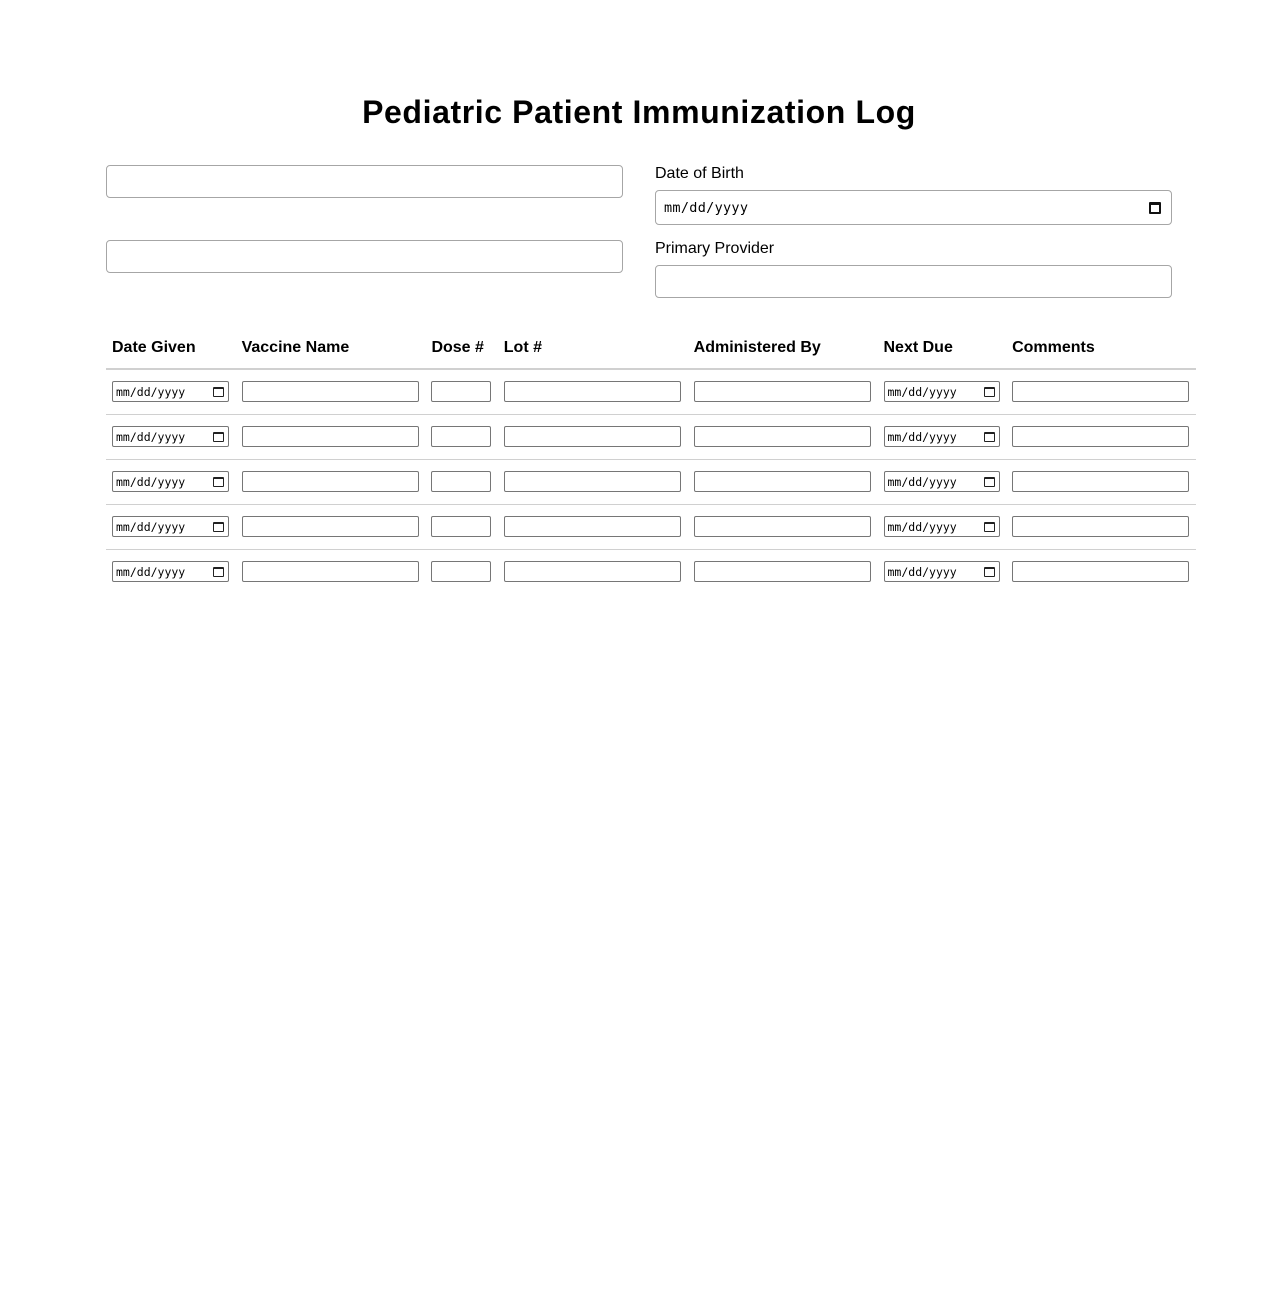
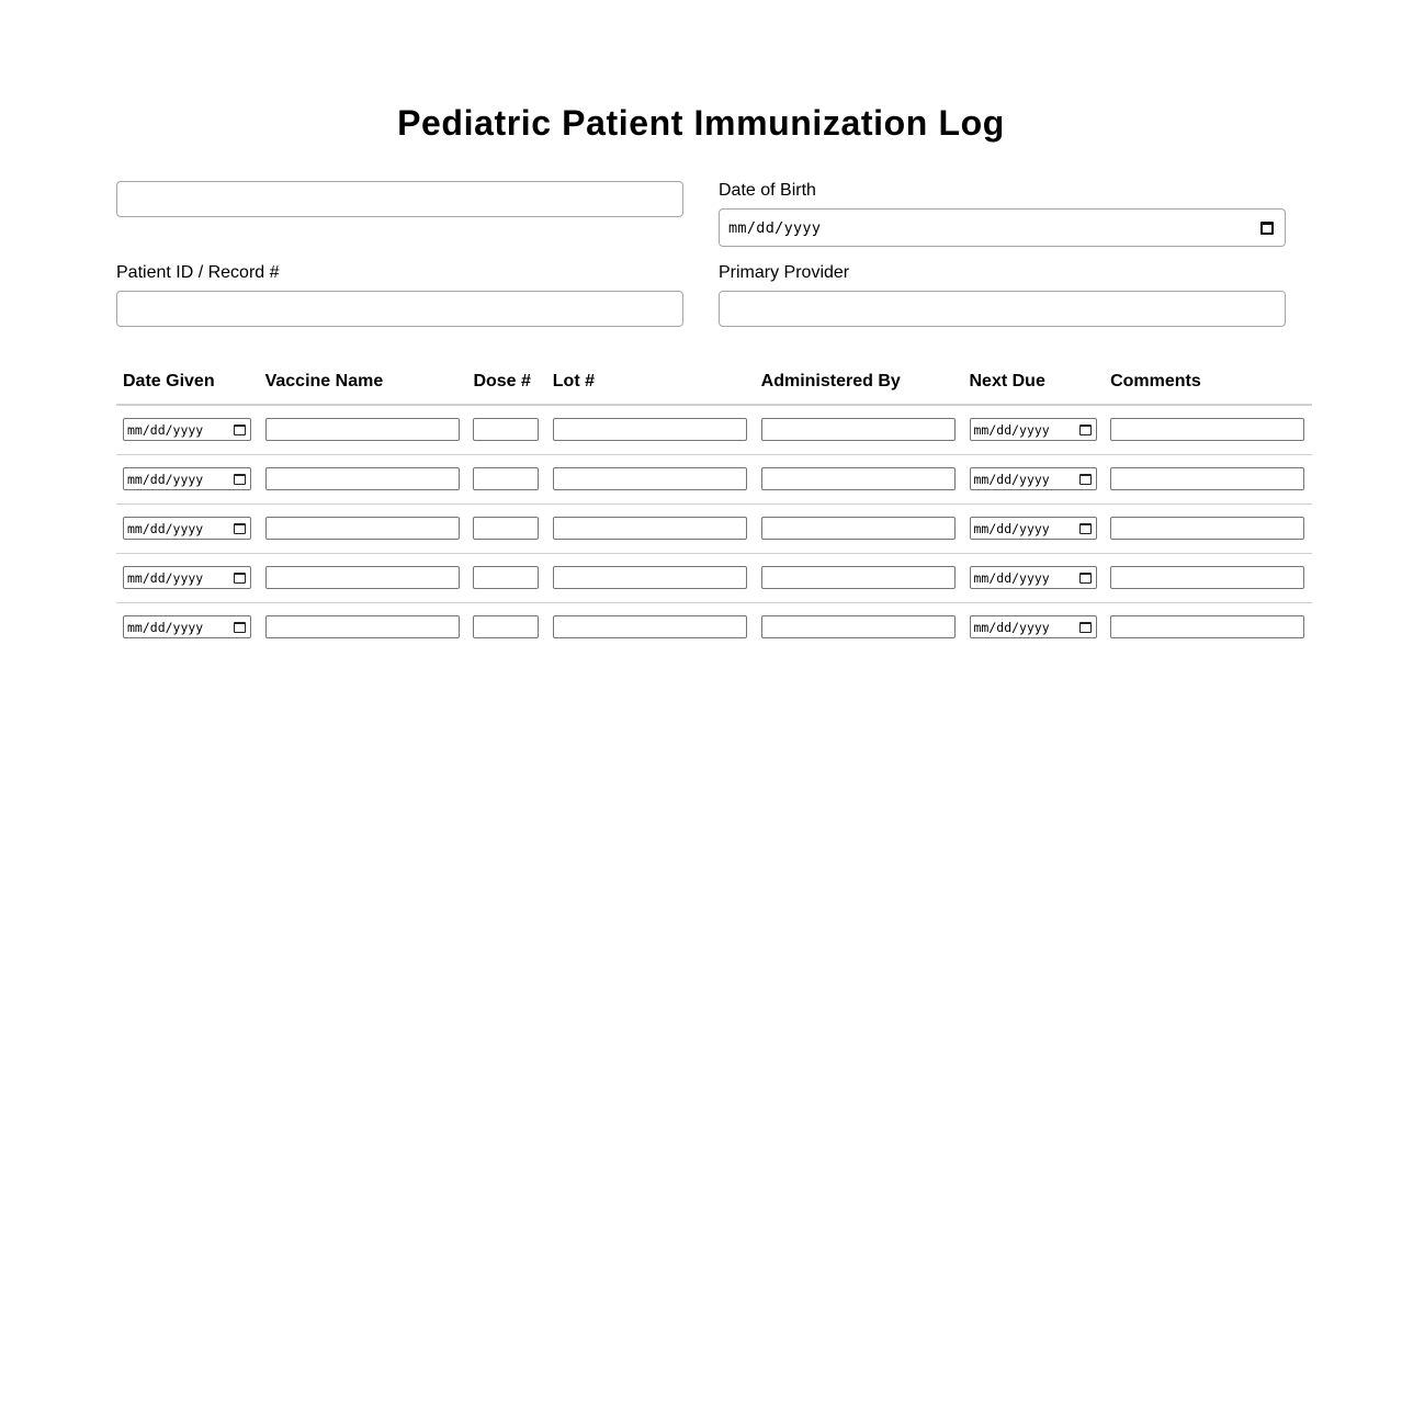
  Pediatric Patient Immunization Log
  Date of Birth
  mm/dd/yyyy
+ Patient ID / Record #
  Primary Provider
  Date Given	Vaccine Name	Dose #	Lot #	Administered By	Next Due	Comments
  mm/dd/yyyy					mm/dd/yyyy
  mm/dd/yyyy					mm/dd/yyyy
  mm/dd/yyyy					mm/dd/yyyy
  mm/dd/yyyy					mm/dd/yyyy
  mm/dd/yyyy					mm/dd/yyyy
